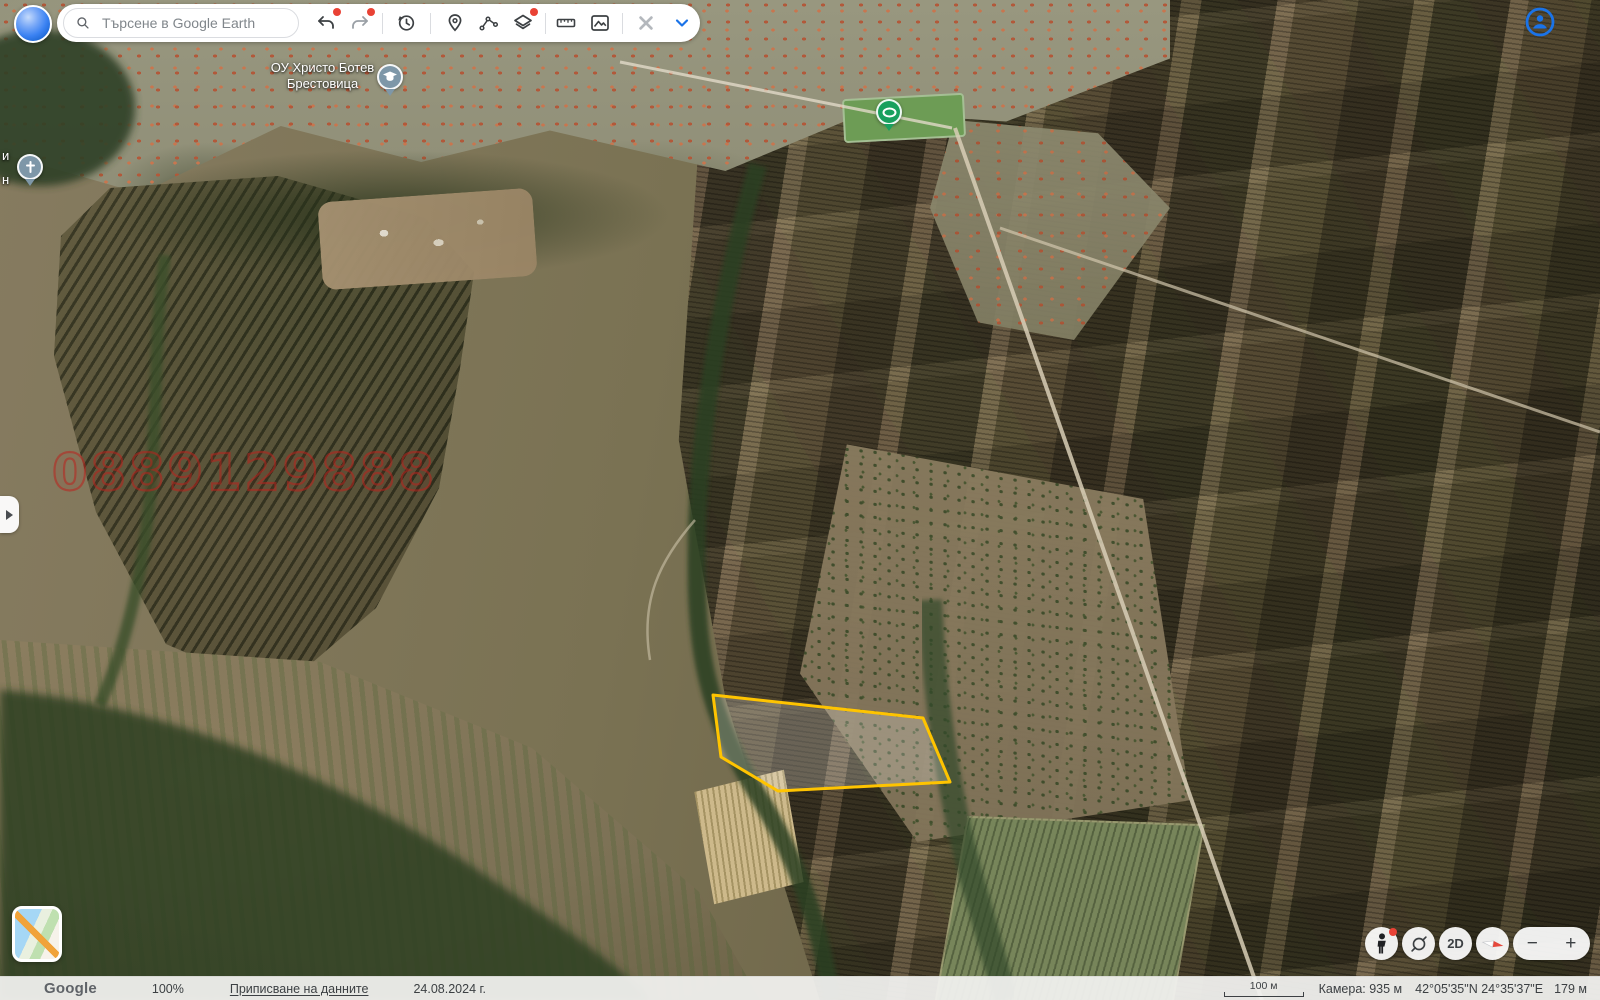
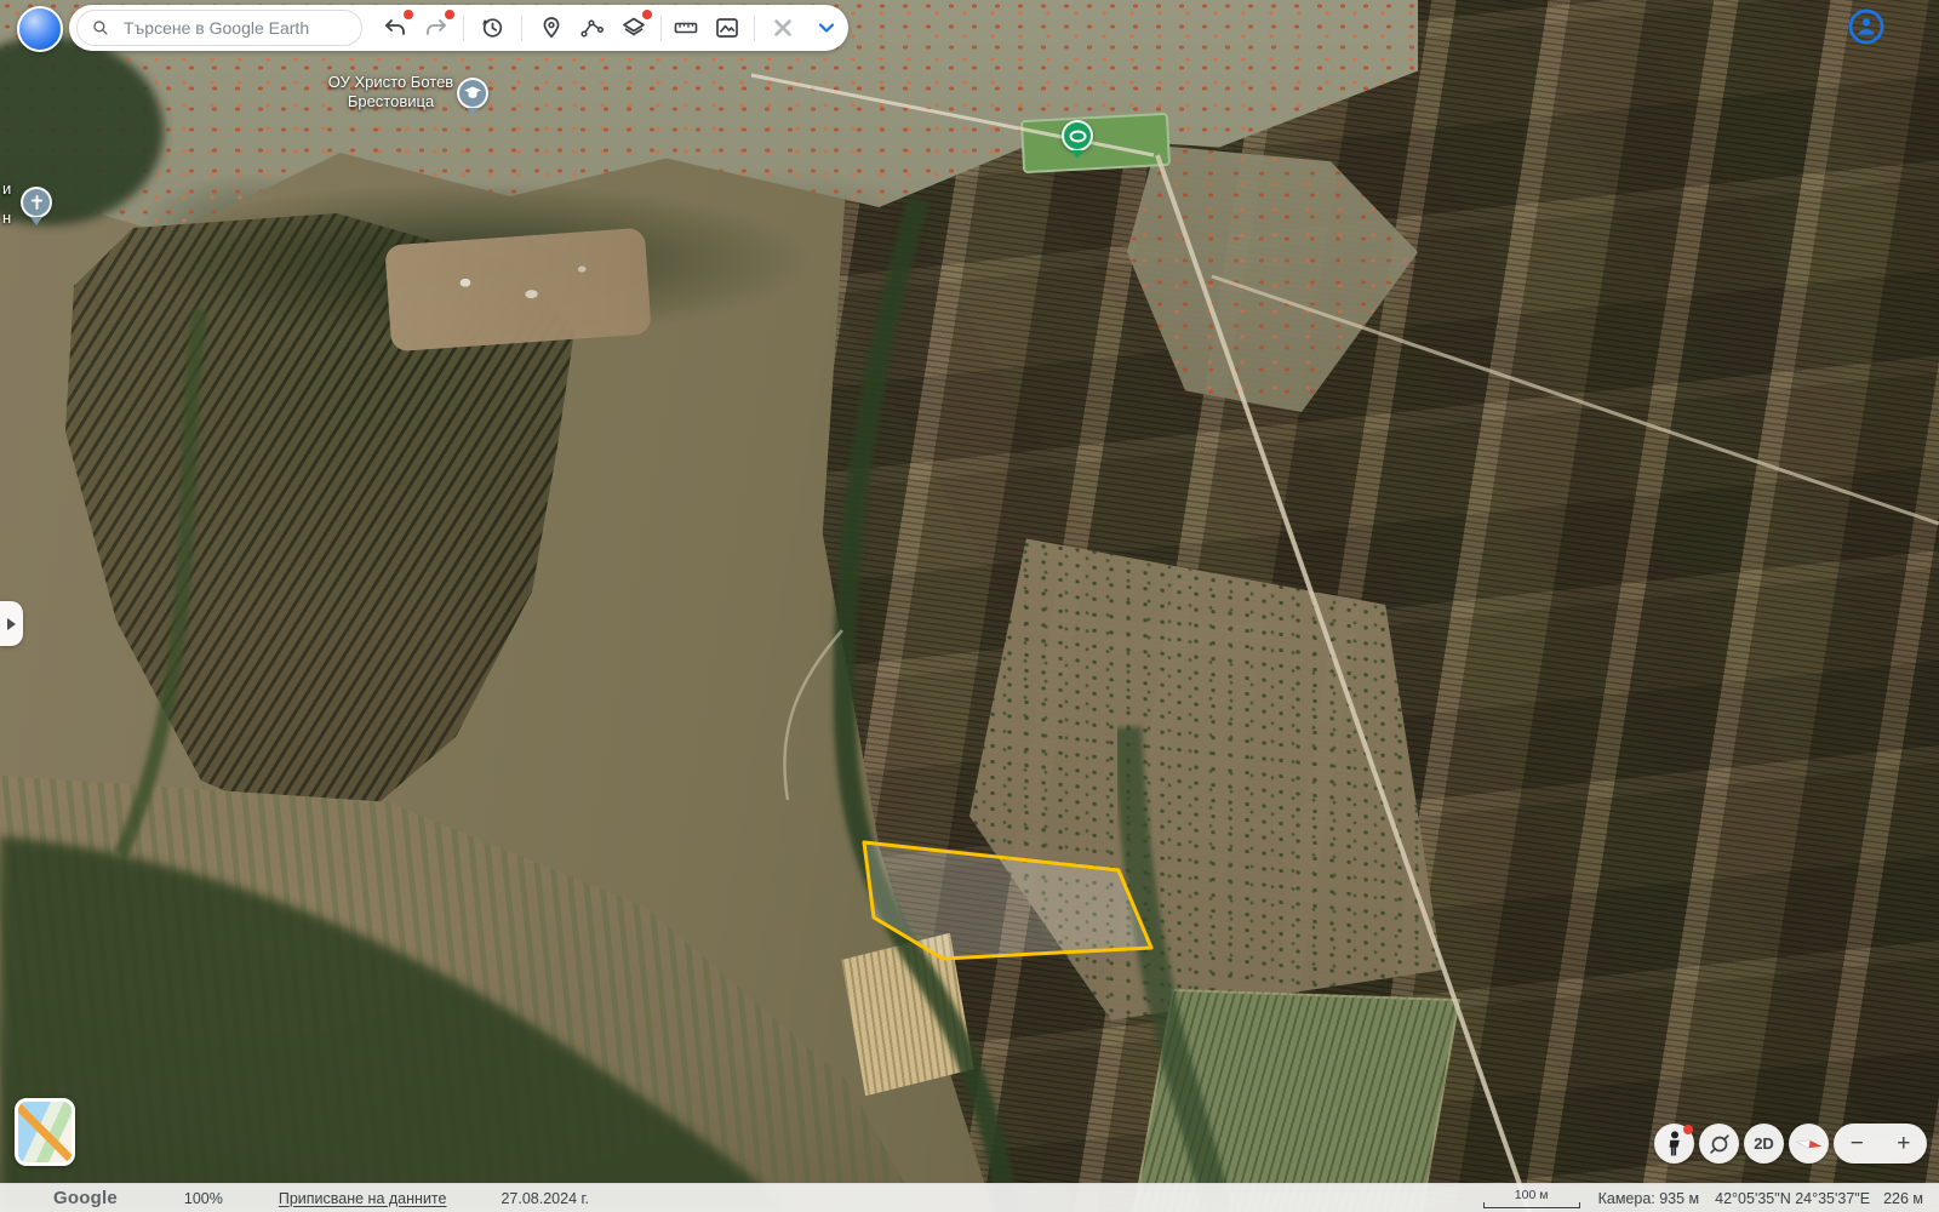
- 0889129888
  ОУ Христо Ботев
  Брестовица
  и
  н
  Търсене в Google Earth
  2D
  −
  +
  Google
  100%
  Приписване на данните
- 24.08.2024 г.
+ 27.08.2024 г.
  100 м
  Камера: 935 м
  42°05'35"N 24°35'37"E
- 179 м
+ 226 м
